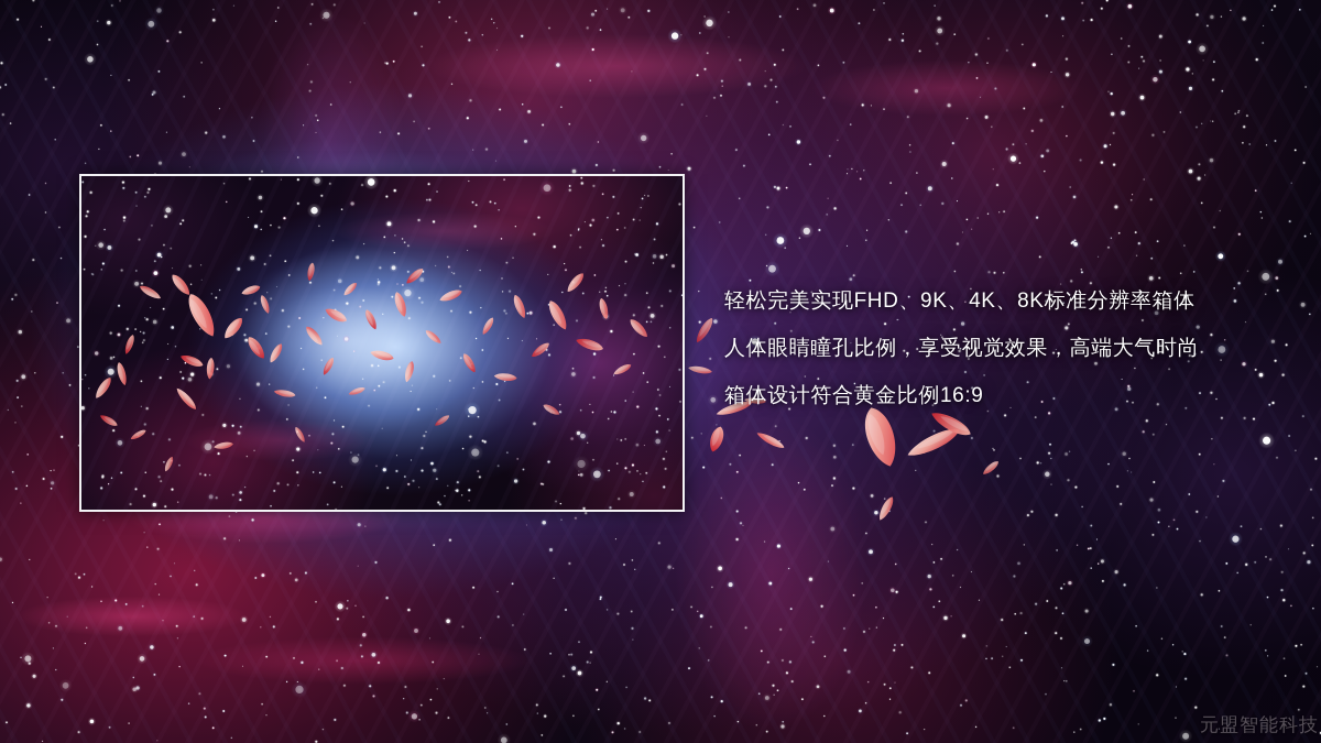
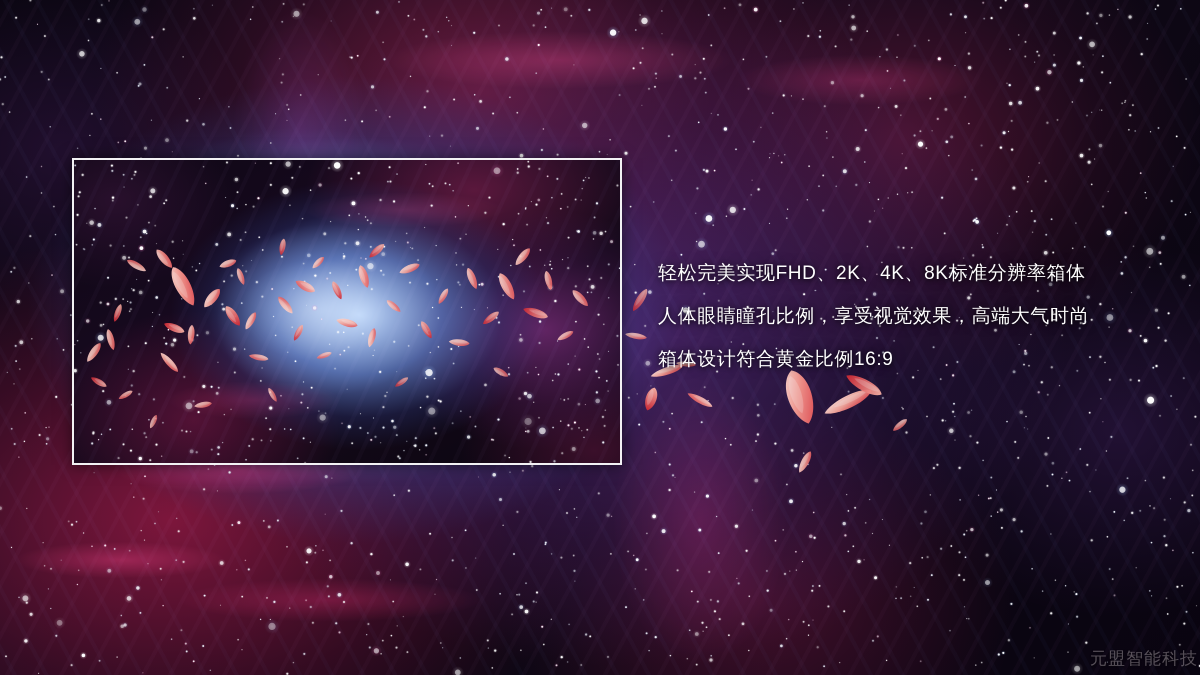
- 轻松完美实现FHD、9K、4K、8K标准分辨率箱体
+ 轻松完美实现FHD、2K、4K、8K标准分辨率箱体
  人体眼睛瞳孔比例，享受视觉效果，高端大气时尚
  箱体设计符合黄金比例16:9
  元盟智能科技
